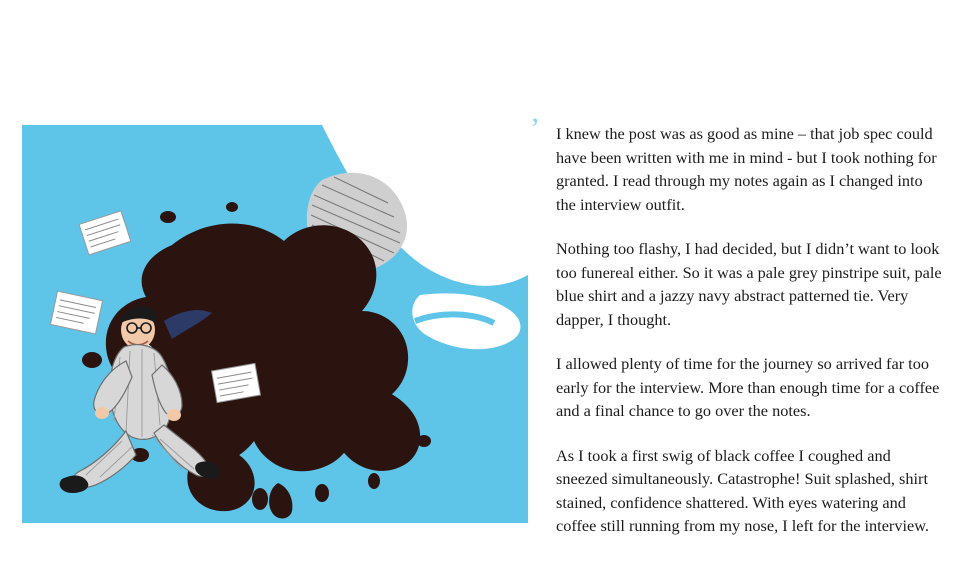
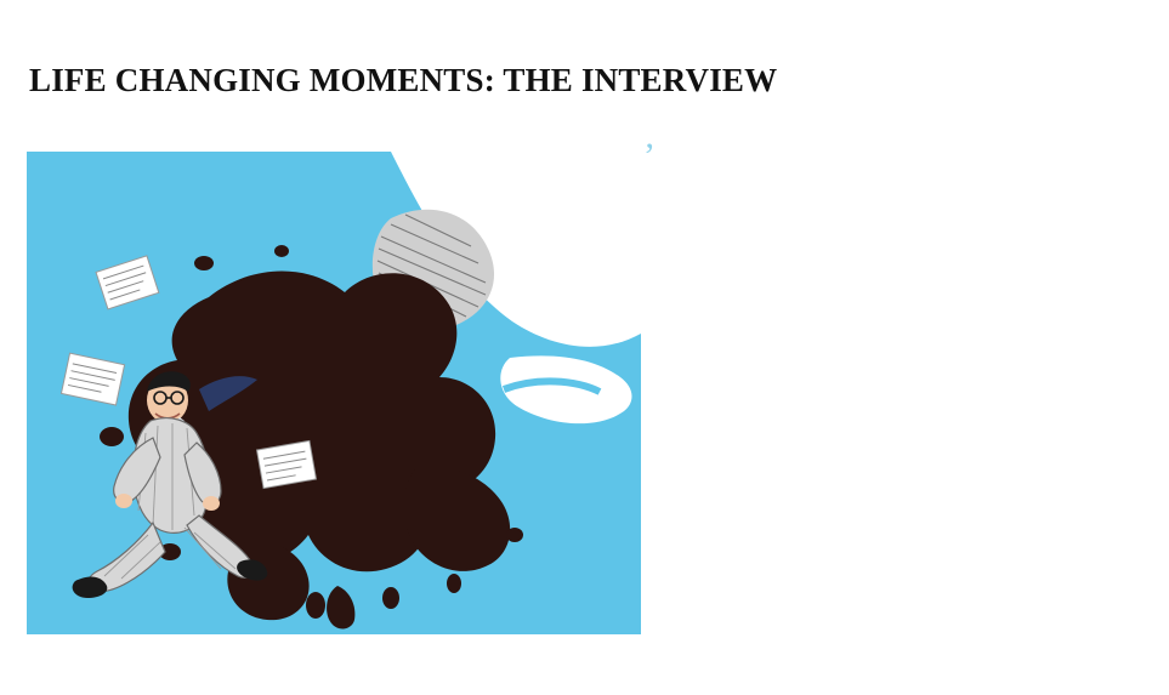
+ LIFE CHANGING MOMENTS: THE INTERVIEW
  ’
- I knew the post was as good as mine – that job spec could have been written with me in mind - but I took nothing for granted. I read through my notes again as I changed into the interview outfit.
- Nothing too flashy, I had decided, but I didn’t want to look too funereal either. So it was a pale grey pinstripe suit, pale blue shirt and a jazzy navy abstract patterned tie. Very dapper, I thought.
- I allowed plenty of time for the journey so arrived far too early for the interview. More than enough time for a coffee and a final chance to go over the notes.
- As I took a first swig of black coffee I coughed and sneezed simultaneously. Catastrophe! Suit splashed, shirt stained, confidence shattered. With eyes watering and coffee still running from my nose, I left for the interview.
